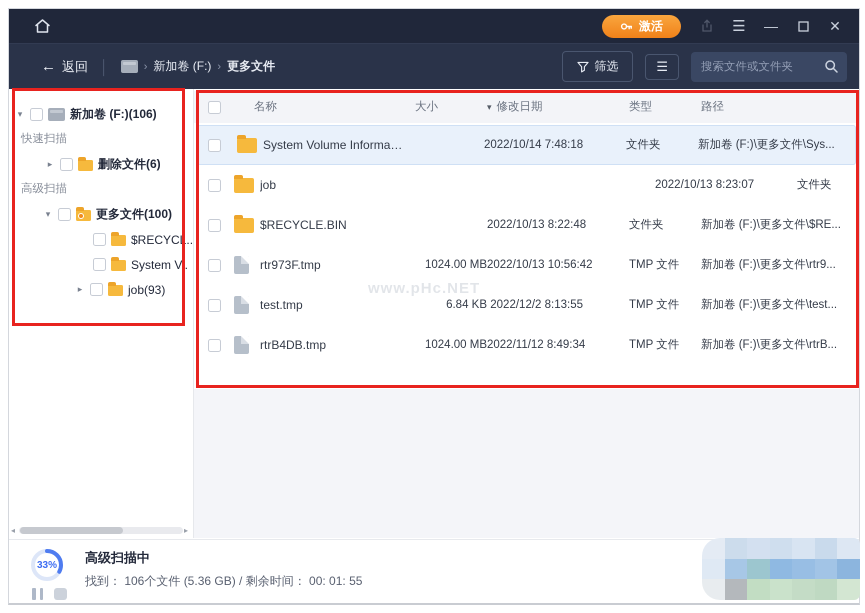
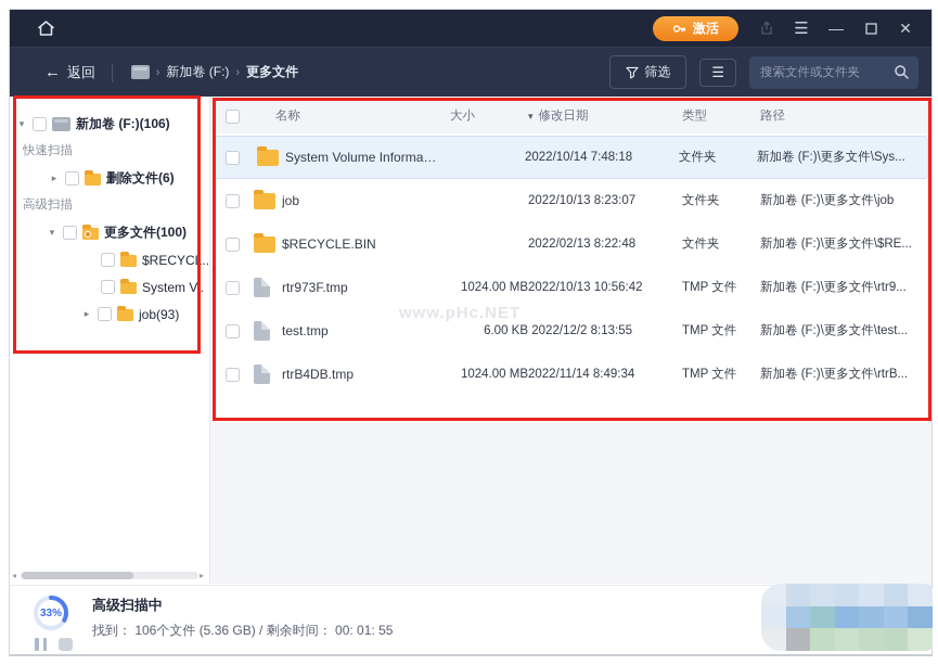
  激活
  ☰
  —
  ✕
  ←
  返回
  │
  ›
  新加卷 (F:)
  ›
  更多文件
  筛选
  ☰
  搜索文件或文件夹
  ▾
  新加卷 (F:)(106)
  快速扫描
  ▸
  删除文件(6)
  高级扫描
  ▾
  更多文件(100)
  $RECYCL..
  System V..
  ▸
  job(93)
  ◂
  ▸
  名称
  大小
  ▾
  修改日期
  类型
  路径
  System Volume Informatio
  2022/10/14 7:48:18
  文件夹
  新加卷 (F:)\更多文件\Sys...
  job
  2022/10/13 8:23:07
  文件夹
+ 新加卷 (F:)\更多文件\job
  $RECYCLE.BIN
- 2022/10/13 8:22:48
+ 2022/02/13 8:22:48
  文件夹
  新加卷 (F:)\更多文件\$RE...
  rtr973F.tmp
  1024.00 MB
  2022/10/13 10:56:42
  TMP 文件
  新加卷 (F:)\更多文件\rtr9...
  test.tmp
- 6.84 KB
+ 6.00 KB
  2022/12/2 8:13:55
  TMP 文件
  新加卷 (F:)\更多文件\test...
  rtrB4DB.tmp
  1024.00 MB
- 2022/11/12 8:49:34
+ 2022/11/14 8:49:34
  TMP 文件
  新加卷 (F:)\更多文件\rtrB...
  33%
  高级扫描中
  找到： 106个文件 (5.36 GB) / 剩余时间： 00: 01: 55
  www.pHc.NET
